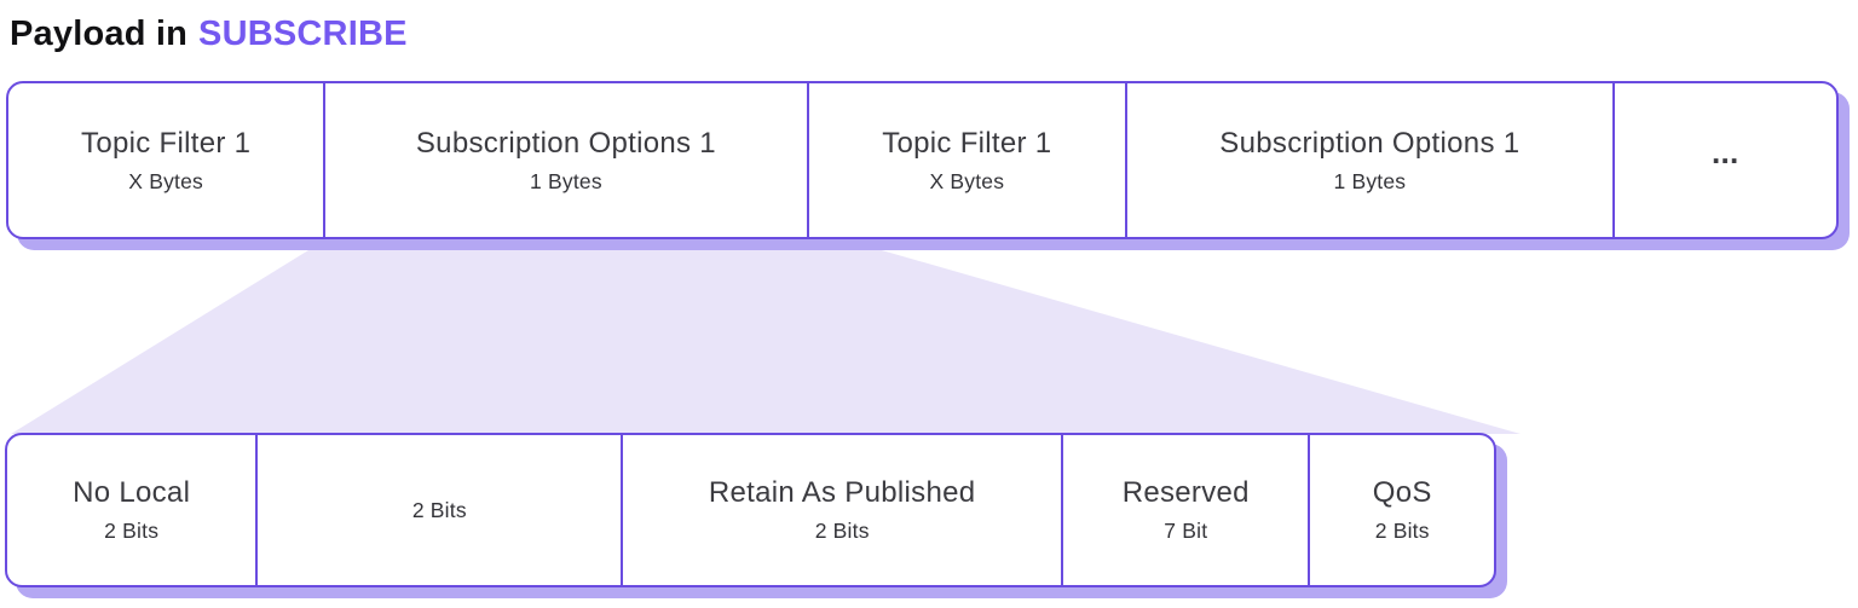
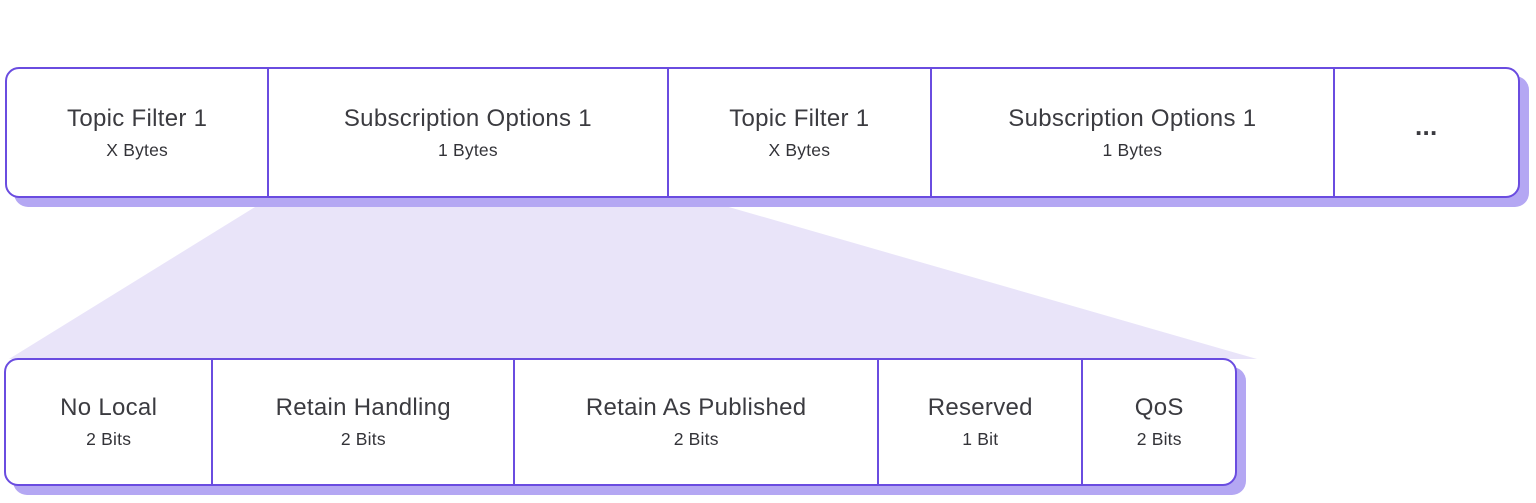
- Payload in SUBSCRIBE
  Topic Filter 1
  X Bytes
  Subscription Options 1
  1 Bytes
  Topic Filter 1
  X Bytes
  Subscription Options 1
  1 Bytes
  ...
  No Local
  2 Bits
+ Retain Handling
  2 Bits
  Retain As Published
  2 Bits
  Reserved
- 7 Bit
+ 1 Bit
  QoS
  2 Bits
